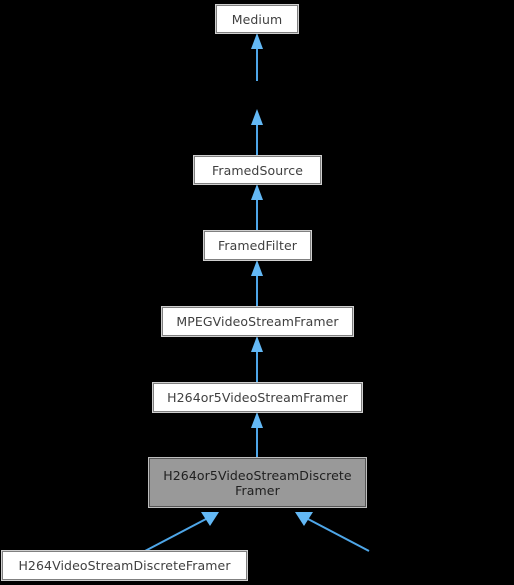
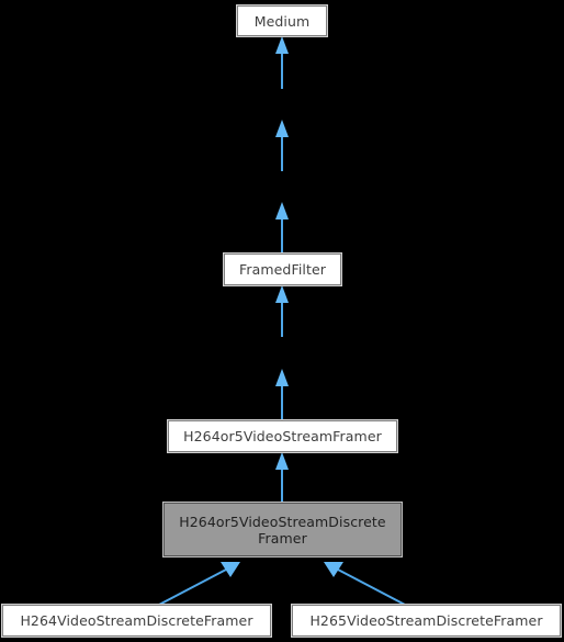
  Medium
- FramedSource
  FramedFilter
- MPEGVideoStreamFramer
  H264or5VideoStreamFramer
  H264or5VideoStreamDiscrete
  Framer
  H264VideoStreamDiscreteFramer
+ H265VideoStreamDiscreteFramer
